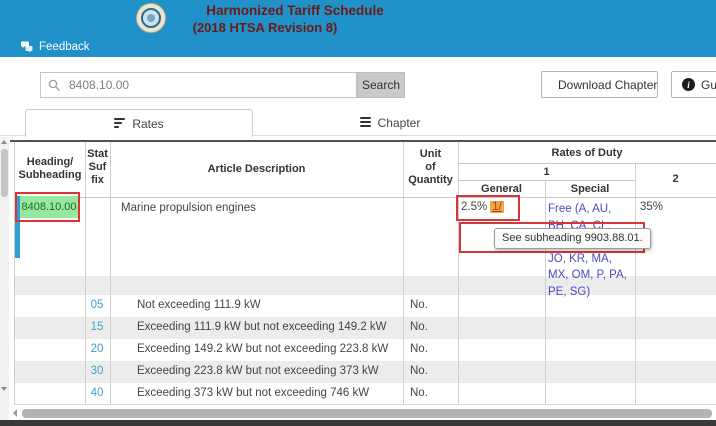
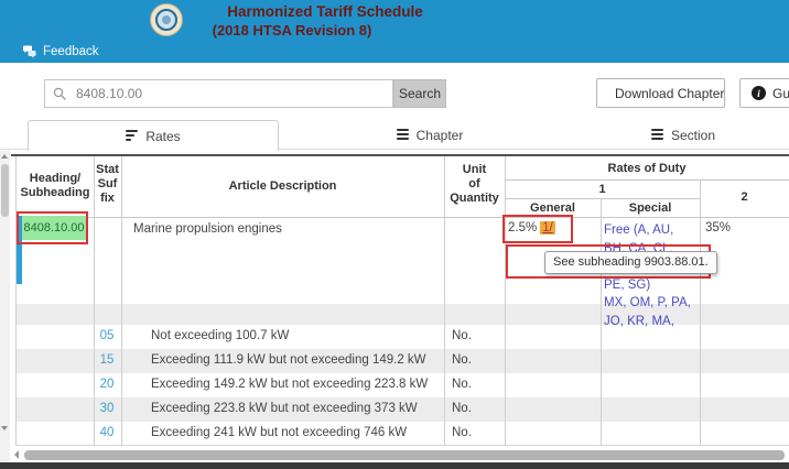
  Harmonized Tariff Schedule
  (2018 HTSA Revision 8)
  Feedback
  8408.10.00
  Search
  Download Chapter
  Rates
  Chapter
+ Section
  05
- Not exceeding 111.9 kW
+ Not exceeding 100.7 kW
  No.
  15
  Exceeding 111.9 kW but not exceeding 149.2 kW
  No.
  20
  Exceeding 149.2 kW but not exceeding 223.8 kW
  No.
  30
  Exceeding 223.8 kW but not exceeding 373 kW
  No.
  40
- Exceeding 373 kW but not exceeding 746 kW
+ Exceeding 241 kW but not exceeding 746 kW
  No.
  Heading/
  Subheading
  Stat
  Suf
  fix
  Article Description
  Unit
  of
  Quantity
  Rates of Duty
  1
  General
  Special
  2
  8408.10.00
  Marine propulsion engines
  2.5% 1/
  Free (A, AU,
  BH, CA, CL,
- JO, KR, MA,
+ PE, SG)
  MX, OM, P, PA,
- PE, SG)
+ JO, KR, MA,
  35%
  See subheading 9903.88.01.
